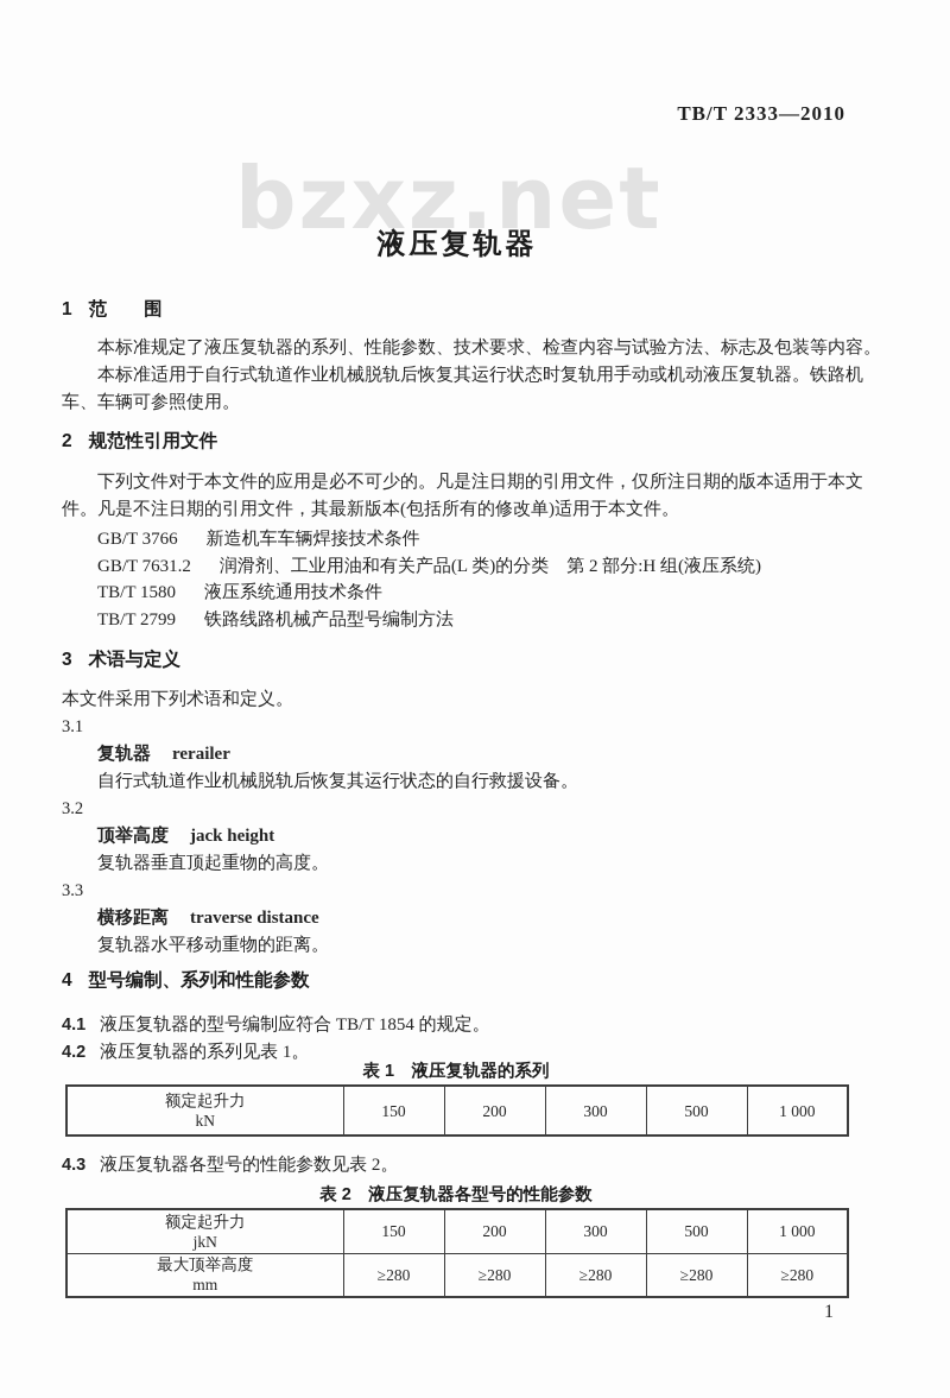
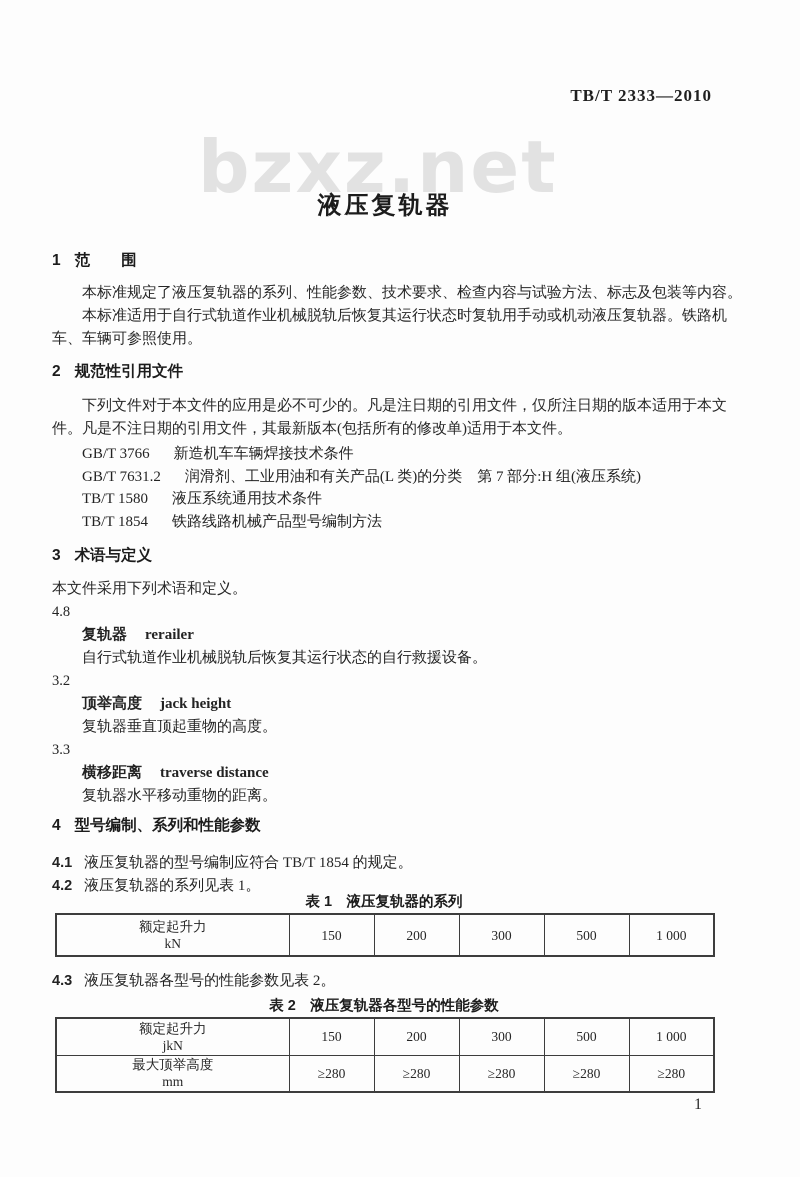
  TB/T 2333—2010
  bzxz.net
  液压复轨器
  1 范 围
  本标准规定了液压复轨器的系列、性能参数、技术要求、检查内容与试验方法、标志及包装等内容。
  本标准适用于自行式轨道作业机械脱轨后恢复其运行状态时复轨用手动或机动液压复轨器。铁路机车、车辆可参照使用。
  2 规范性引用文件
  下列文件对于本文件的应用是必不可少的。凡是注日期的引用文件，仅所注日期的版本适用于本文件。凡是不注日期的引用文件，其最新版本(包括所有的修改单)适用于本文件。
  GB/T 3766 新造机车车辆焊接技术条件
- GB/T 7631.2 润滑剂、工业用油和有关产品(L 类)的分类 第 2 部分:H 组(液压系统)
+ GB/T 7631.2 润滑剂、工业用油和有关产品(L 类)的分类 第 7 部分:H 组(液压系统)
  TB/T 1580 液压系统通用技术条件
- TB/T 2799 铁路线路机械产品型号编制方法
+ TB/T 1854 铁路线路机械产品型号编制方法
  3 术语与定义
  本文件采用下列术语和定义。
- 3.1
+ 4.8
  复轨器 rerailer
  自行式轨道作业机械脱轨后恢复其运行状态的自行救援设备。
  3.2
  顶举高度 jack height
  复轨器垂直顶起重物的高度。
  3.3
  横移距离 traverse distance
  复轨器水平移动重物的距离。
  4 型号编制、系列和性能参数
  4.1 液压复轨器的型号编制应符合 TB/T 1854 的规定。
  4.2 液压复轨器的系列见表 1。
  表 1 液压复轨器的系列
  额定起升力 kN	150	200	300	500	1 000
  4.3 液压复轨器各型号的性能参数见表 2。
  表 2 液压复轨器各型号的性能参数
  额定起升力 jkN	150	200	300	500	1 000
  最大顶举高度 mm	≥280	≥280	≥280	≥280	≥280
  1
